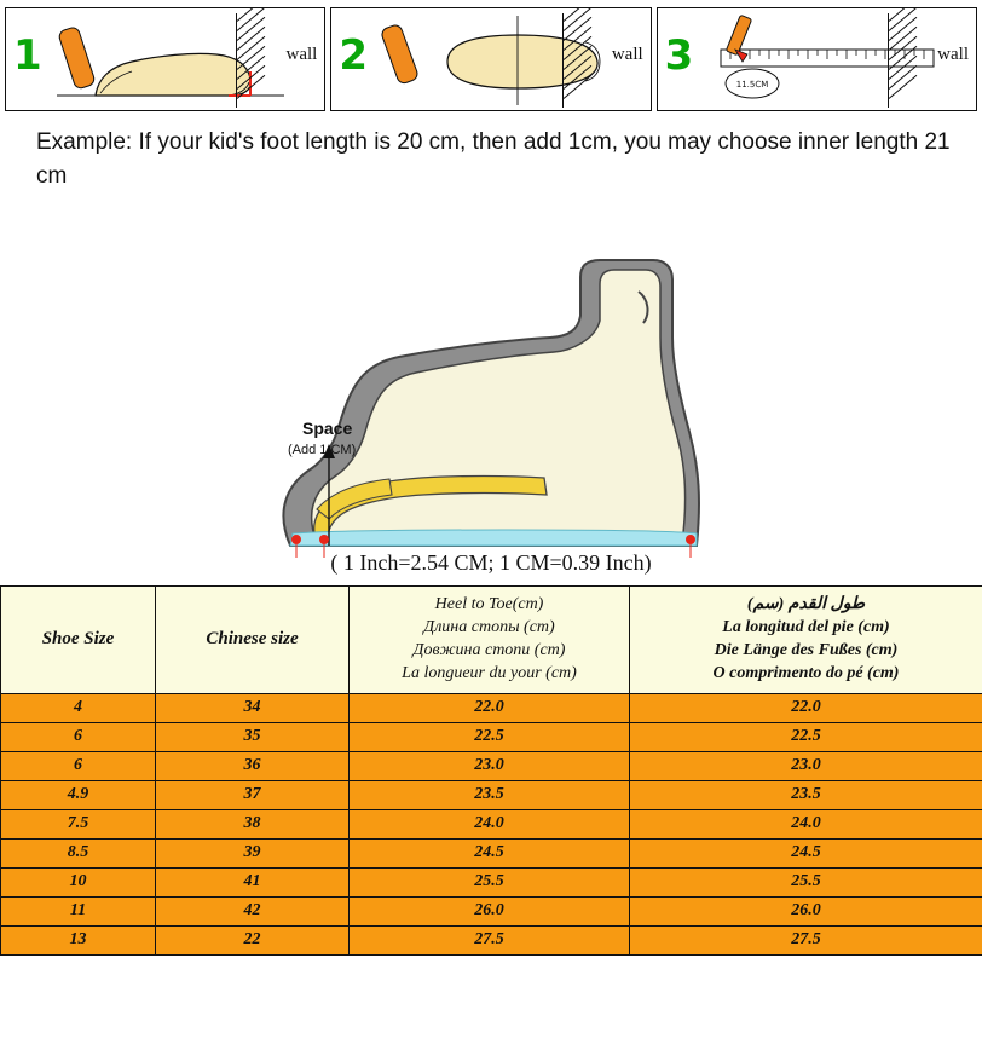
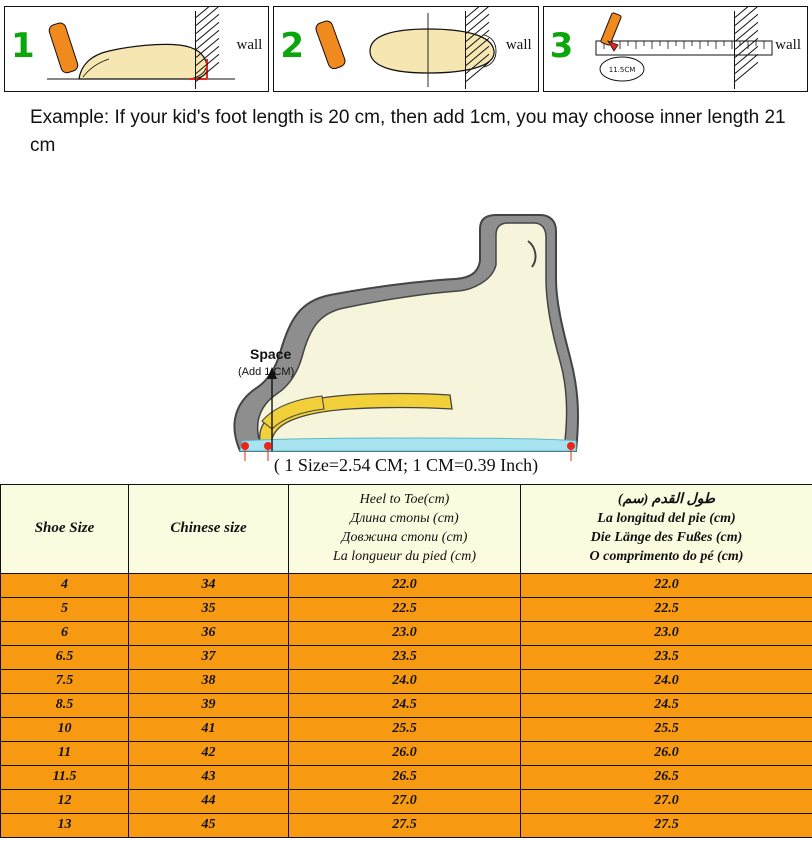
  1
  wall
  2
  wall
  3
  11.5CM
  wall
  Example: If your kid's foot length is 20 cm, then add 1cm, you may choose inner length 21 cm
  Space
  (Add 1 CM)
- ( 1 Inch=2.54 CM; 1 CM=0.39 Inch)
+ ( 1 Size=2.54 CM; 1 CM=0.39 Inch)
- Shoe Size	Chinese size	Heel to Toe(cm) Длина стопы (cm) Довжина стопи (cm) La longueur du your (cm)	طول القدم (سم) La longitud del pie (cm) Die Länge des Fußes (cm) O comprimento do pé (cm)
+ Shoe Size	Chinese size	Heel to Toe(cm) Длина стопы (cm) Довжина стопи (cm) La longueur du pied (cm)	طول القدم (سم) La longitud del pie (cm) Die Länge des Fußes (cm) O comprimento do pé (cm)
  4	34	22.0	22.0
- 6	35	22.5	22.5
+ 5	35	22.5	22.5
  6	36	23.0	23.0
- 4.9	37	23.5	23.5
+ 6.5	37	23.5	23.5
  7.5	38	24.0	24.0
  8.5	39	24.5	24.5
  10	41	25.5	25.5
  11	42	26.0	26.0
+ 11.5	43	26.5	26.5
+ 12	44	27.0	27.0
- 13	22	27.5	27.5
+ 13	45	27.5	27.5
